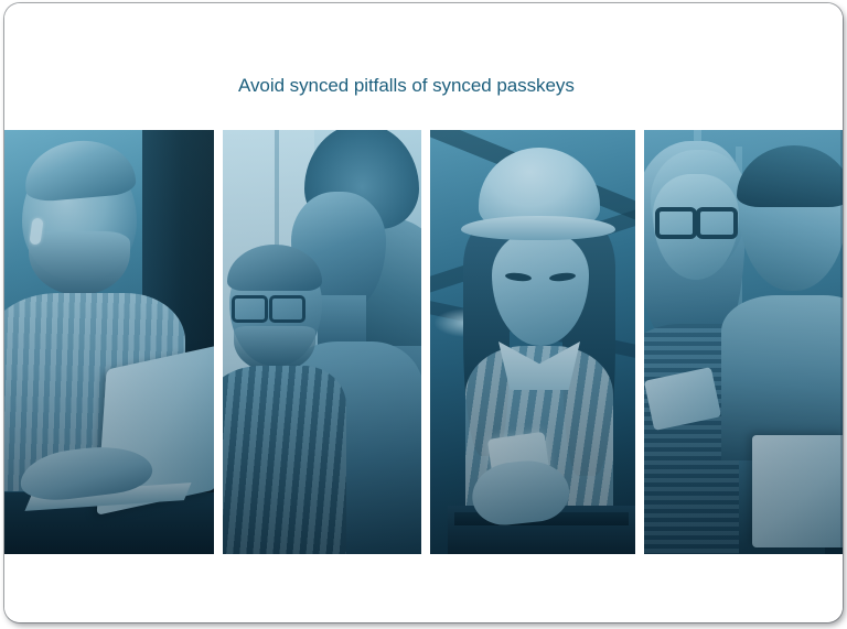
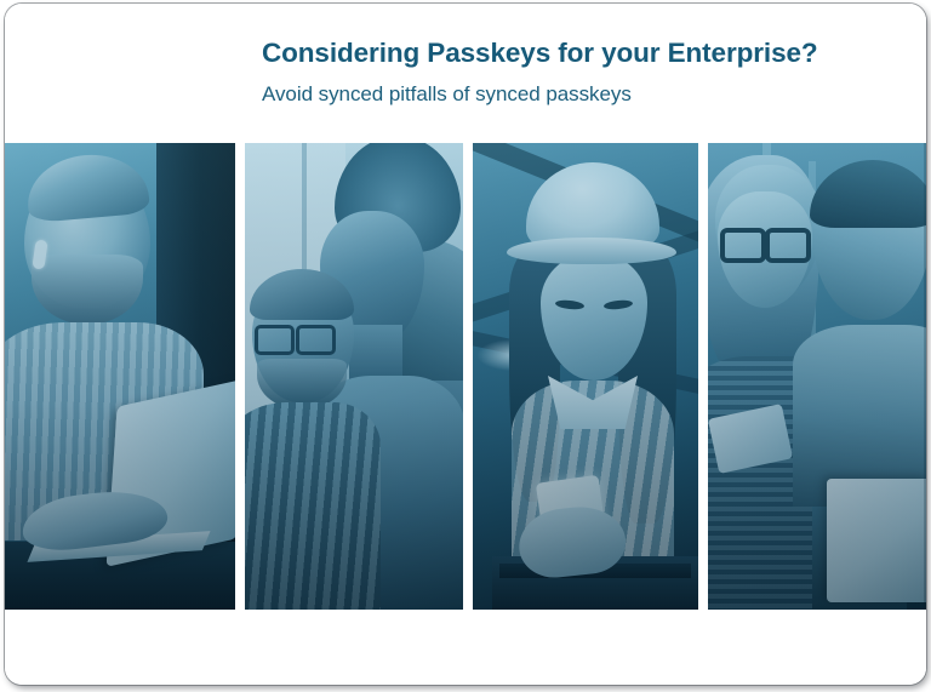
+ Considering Passkeys for your Enterprise?
  Avoid synced pitfalls of synced passkeys
